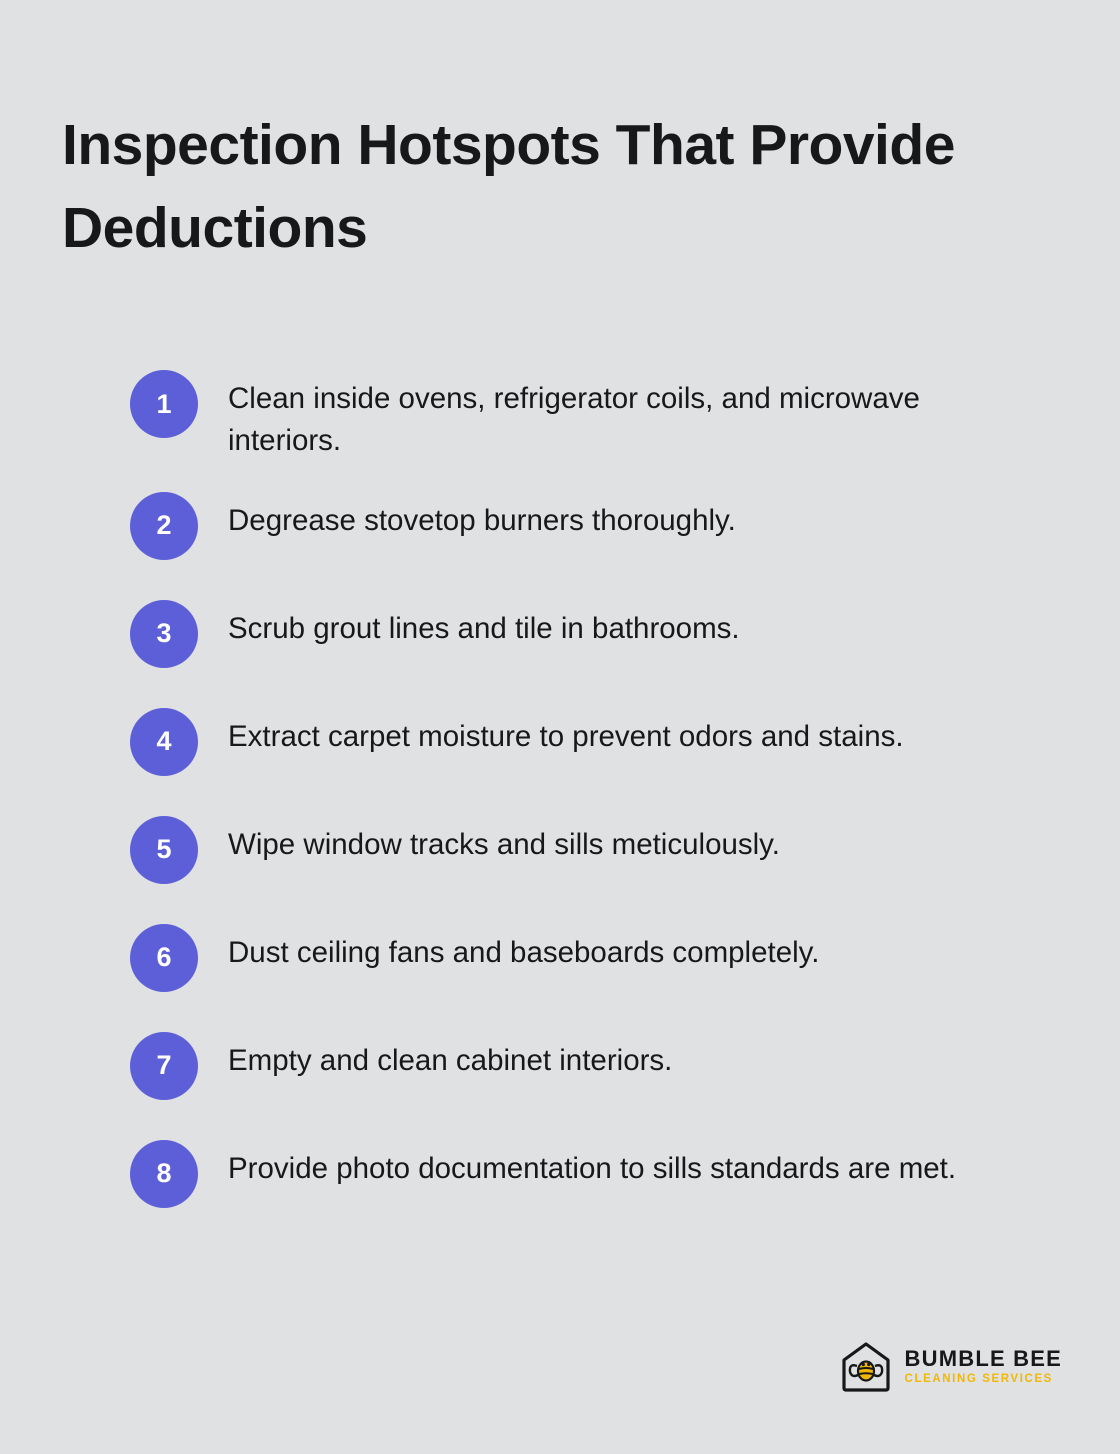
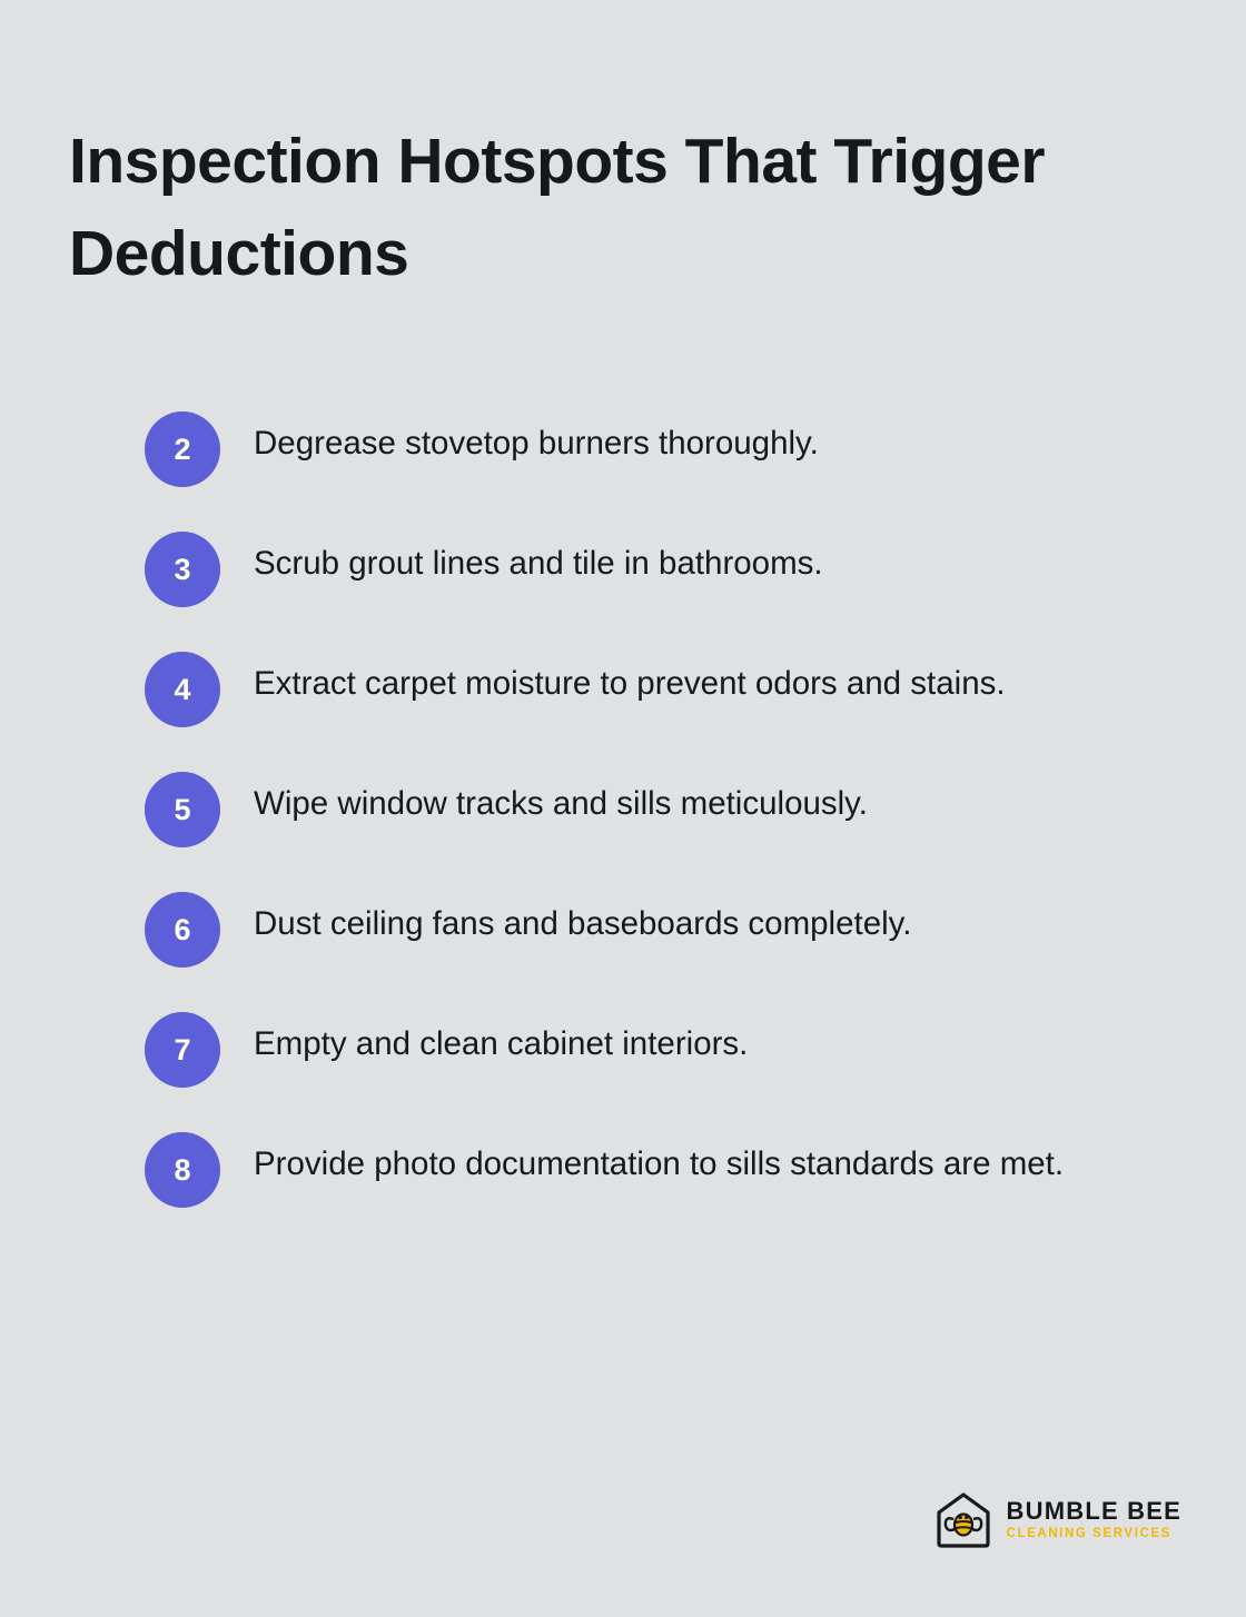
- Inspection Hotspots That Provide Deductions
+ Inspection Hotspots That Trigger Deductions
- 1
- Clean inside ovens, refrigerator coils, and microwave interiors.
  2
  Degrease stovetop burners thoroughly.
  3
  Scrub grout lines and tile in bathrooms.
  4
  Extract carpet moisture to prevent odors and stains.
  5
  Wipe window tracks and sills meticulously.
  6
  Dust ceiling fans and baseboards completely.
  7
  Empty and clean cabinet interiors.
  8
  Provide photo documentation to sills standards are met.
  BUMBLE BEE
  CLEANING SERVICES
